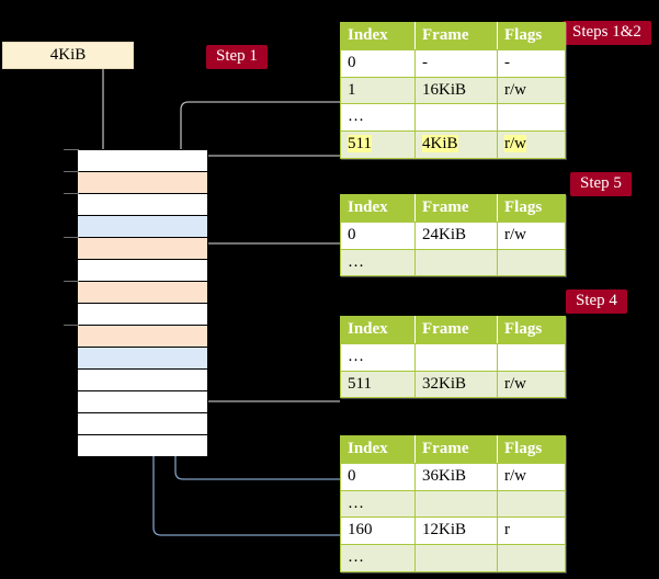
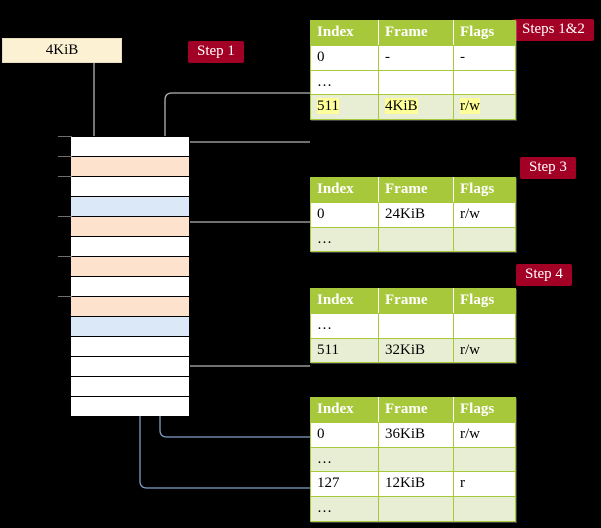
  4KiB
  Step 1
  Steps 1&2
- Step 5
+ Step 3
  Step 4
  Index	Frame	Flags
  0	-	-
- 1	16KiB	r/w
  …
  511	4KiB	r/w
  Index	Frame	Flags
  0	24KiB	r/w
  …
  Index	Frame	Flags
  …
  511	32KiB	r/w
  Index	Frame	Flags
  0	36KiB	r/w
  …
- 160	12KiB	r
+ 127	12KiB	r
  …
